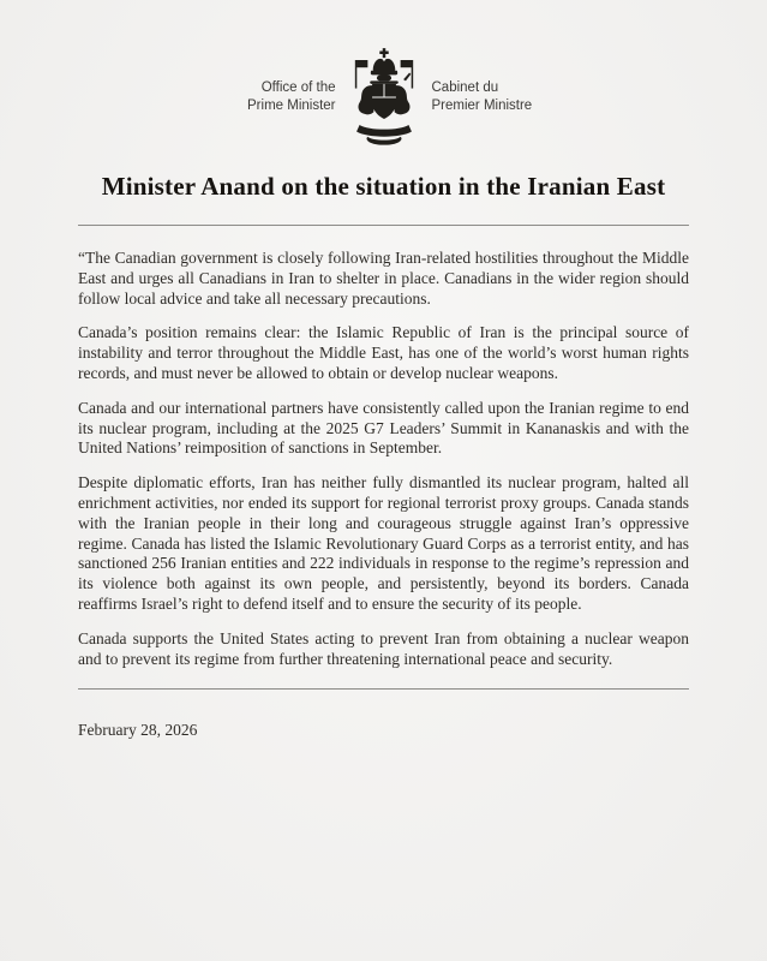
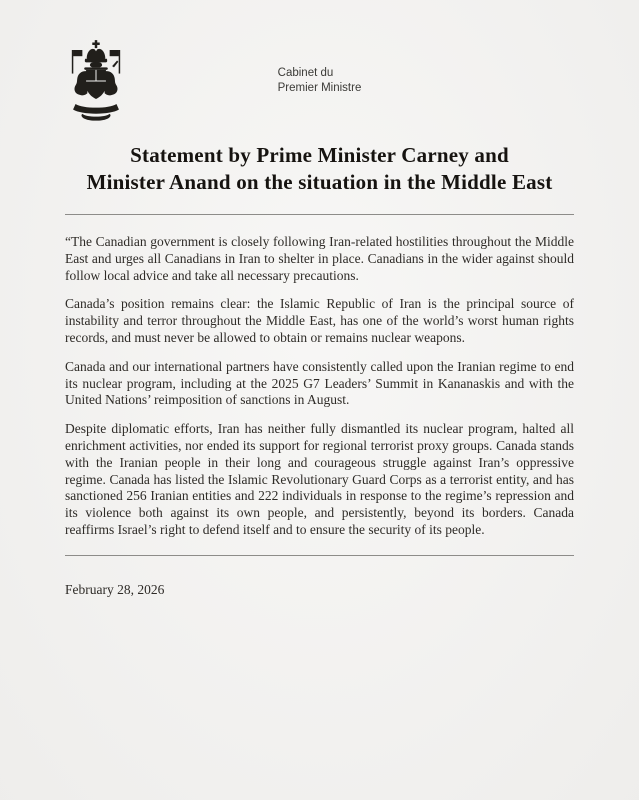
- Office of the
- Prime Minister
  Cabinet du
  Premier Ministre
+ Statement by Prime Minister Carney and
- Minister Anand on the situation in the Iranian East
+ Minister Anand on the situation in the Middle East
- “The Canadian government is closely following Iran-related hostilities throughout the Middle East and urges all Canadians in Iran to shelter in place. Canadians in the wider region should follow local advice and take all necessary precautions.
+ “The Canadian government is closely following Iran-related hostilities throughout the Middle East and urges all Canadians in Iran to shelter in place. Canadians in the wider against should follow local advice and take all necessary precautions.
- Canada’s position remains clear: the Islamic Republic of Iran is the principal source of instability and terror throughout the Middle East, has one of the world’s worst human rights records, and must never be allowed to obtain or develop nuclear weapons.
+ Canada’s position remains clear: the Islamic Republic of Iran is the principal source of instability and terror throughout the Middle East, has one of the world’s worst human rights records, and must never be allowed to obtain or remains nuclear weapons.
- Canada and our international partners have consistently called upon the Iranian regime to end its nuclear program, including at the 2025 G7 Leaders’ Summit in Kananaskis and with the United Nations’ reimposition of sanctions in September.
+ Canada and our international partners have consistently called upon the Iranian regime to end its nuclear program, including at the 2025 G7 Leaders’ Summit in Kananaskis and with the United Nations’ reimposition of sanctions in August.
  Despite diplomatic efforts, Iran has neither fully dismantled its nuclear program, halted all enrichment activities, nor ended its support for regional terrorist proxy groups. Canada stands with the Iranian people in their long and courageous struggle against Iran’s oppressive regime. Canada has listed the Islamic Revolutionary Guard Corps as a terrorist entity, and has sanctioned 256 Iranian entities and 222 individuals in response to the regime’s repression and its violence both against its own people, and persistently, beyond its borders. Canada reaffirms Israel’s right to defend itself and to ensure the security of its people.
- Canada supports the United States acting to prevent Iran from obtaining a nuclear weapon and to prevent its regime from further threatening international peace and security.
  February 28, 2026
